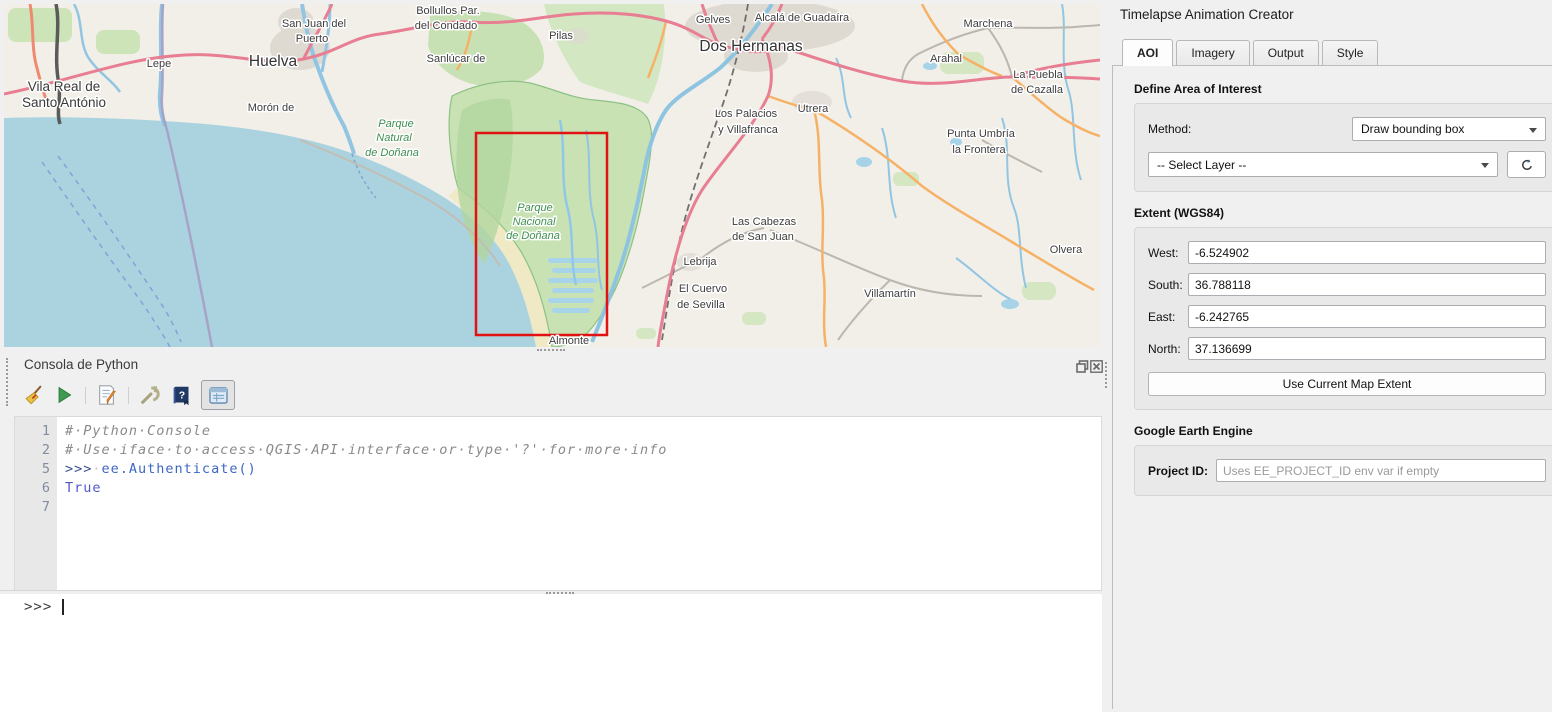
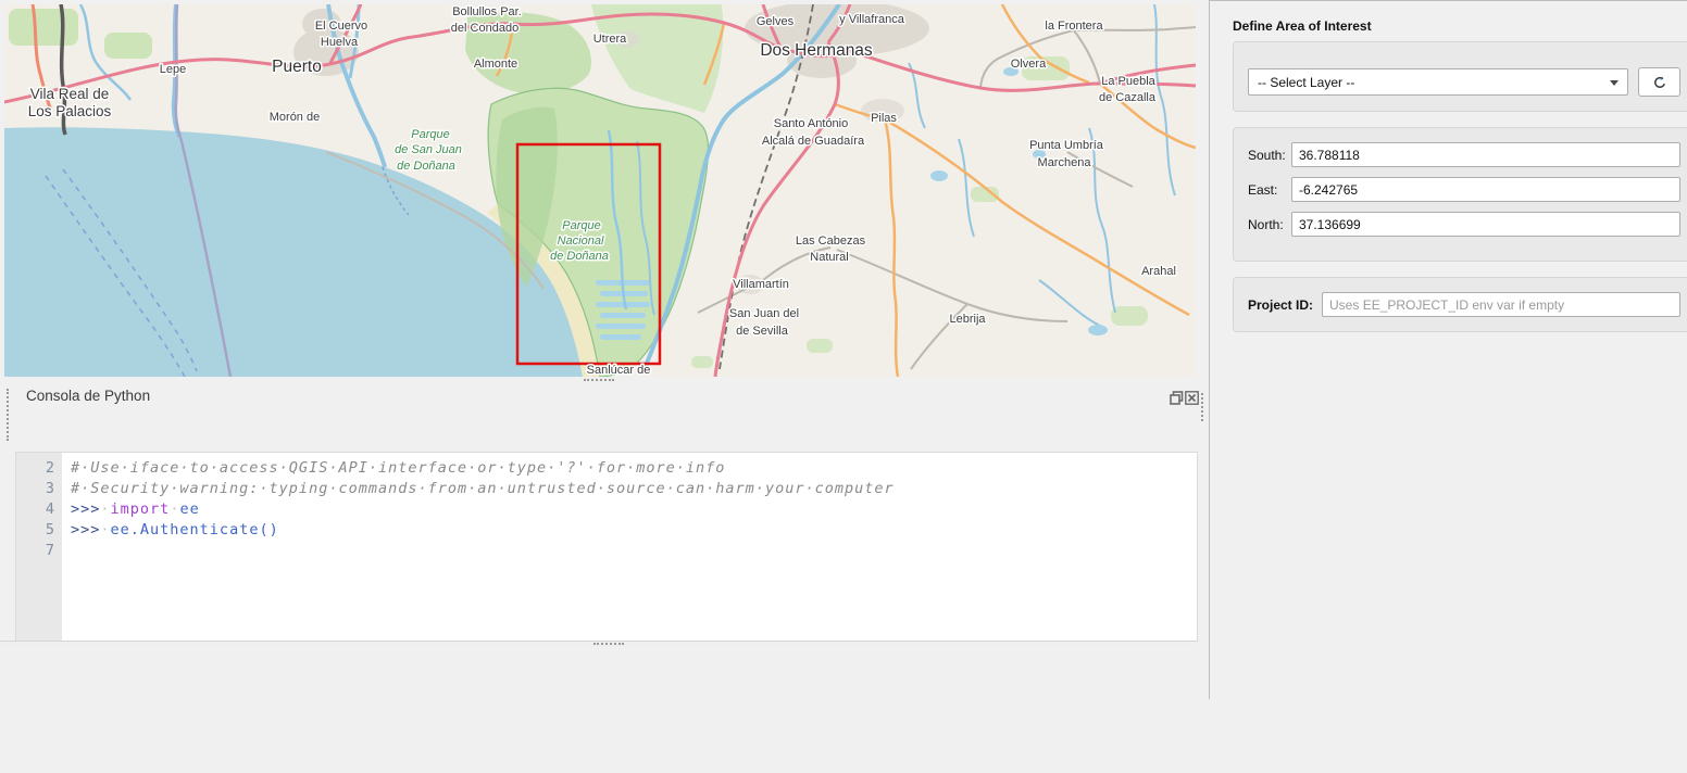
- San Juan del
+ El Cuervo
- Puerto
+ Huelva
  Bollullos Par.
  del Condado
- Pilas
+ Utrera
  Gelves
- Alcalá de Guadaíra
+ y Villafranca
  Dos Hermanas
- Marchena
+ la Frontera
- Arahal
+ Olvera
  La Puebla
  de Cazalla
  Lepe
- Huelva
+ Puerto
  Vila Real de
- Santo António
+ Los Palacios
  Morón de
- Sanlúcar de
+ Almonte
  Parque
- Natural
+ de San Juan
  de Doñana
- Los Palacios
+ Santo António
- y Villafranca
+ Alcalá de Guadaíra
- Utrera
+ Pilas
  Punta Umbría
- la Frontera
+ Marchena
  Parque
  Nacional
  de Doñana
  Las Cabezas
- de San Juan
+ Natural
- Lebrija
+ Villamartín
- El Cuervo
+ San Juan del
  de Sevilla
- Villamartín
+ Lebrija
- Olvera
+ Arahal
- Almonte
+ Sanlúcar de
  Consola de Python
- ?
- 1
- #·Python·Console
  2
  #·Use·iface·to·access·QGIS·API·interface·or·type·'?'·for·more·info
+ 3
+ #·Security·warning:·typing·commands·from·an·untrusted·source·can·harm·your·computer
+ 4
+ >>>·import·ee
  5
  >>>·ee.Authenticate()
- 6
- True
  7
- >>>
- Timelapse Animation Creator
- AOI
- Imagery
- Output
- Style
  Define Area of Interest
- Method:
- Draw bounding box
  -- Select Layer --
- Extent (WGS84)
- West:
- -6.524902
  South:
  36.788118
  East:
  -6.242765
  North:
  37.136699
- Use Current Map Extent
- Google Earth Engine
  Project ID:
  Uses EE_PROJECT_ID env var if empty
